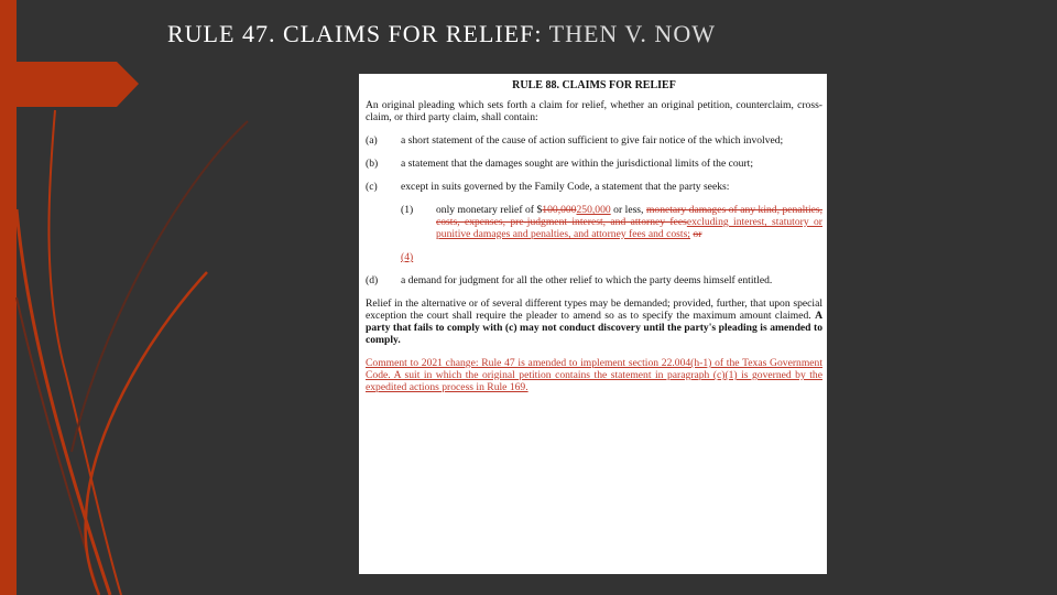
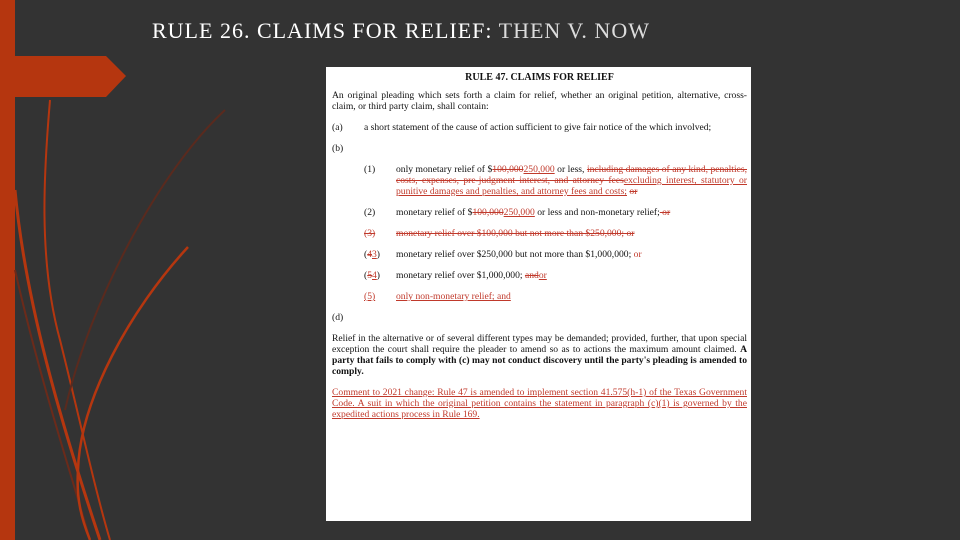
- RULE 47. CLAIMS FOR RELIEF: THEN V. NOW
+ RULE 26. CLAIMS FOR RELIEF: THEN V. NOW
- RULE 88. CLAIMS FOR RELIEF
+ RULE 47. CLAIMS FOR RELIEF
- An original pleading which sets forth a claim for relief, whether an original petition, counterclaim, cross-claim, or third party claim, shall contain:
+ An original pleading which sets forth a claim for relief, whether an original petition, alternative, cross-claim, or third party claim, shall contain:
  (a)
  a short statement of the cause of action sufficient to give fair notice of the which involved;
  (b)
- a statement that the damages sought are within the jurisdictional limits of the court;
- (c)
- except in suits governed by the Family Code, a statement that the party seeks:
  (1)
- only monetary relief of $100,000250,000 or less, monetary damages of any kind, penalties, costs, expenses, pre-judgment interest, and attorney feesexcluding interest, statutory or punitive damages and penalties, and attorney fees and costs; or
+ only monetary relief of $100,000250,000 or less, including damages of any kind, penalties, costs, expenses, pre-judgment interest, and attorney feesexcluding interest, statutory or punitive damages and penalties, and attorney fees and costs; or
+ (2)
+ monetary relief of $100,000250,000 or less and non-monetary relief; or
+ (3)
+ monetary relief over $100,000 but not more than $250,000; or
+ (43)
+ monetary relief over $250,000 but not more than $1,000,000; or
+ (54)
+ monetary relief over $1,000,000; andor
- (4)
+ (5)
+ only non-monetary relief; and
  (d)
- a demand for judgment for all the other relief to which the party deems himself entitled.
- Relief in the alternative or of several different types may be demanded; provided, further, that upon special exception the court shall require the pleader to amend so as to specify the maximum amount claimed. A party that fails to comply with (c) may not conduct discovery until the party's pleading is amended to comply.
+ Relief in the alternative or of several different types may be demanded; provided, further, that upon special exception the court shall require the pleader to amend so as to actions the maximum amount claimed. A party that fails to comply with (c) may not conduct discovery until the party's pleading is amended to comply.
- Comment to 2021 change: Rule 47 is amended to implement section 22.004(h-1) of the Texas Government Code. A suit in which the original petition contains the statement in paragraph (c)(1) is governed by the expedited actions process in Rule 169.
+ Comment to 2021 change: Rule 47 is amended to implement section 41.575(h-1) of the Texas Government Code. A suit in which the original petition contains the statement in paragraph (c)(1) is governed by the expedited actions process in Rule 169.
